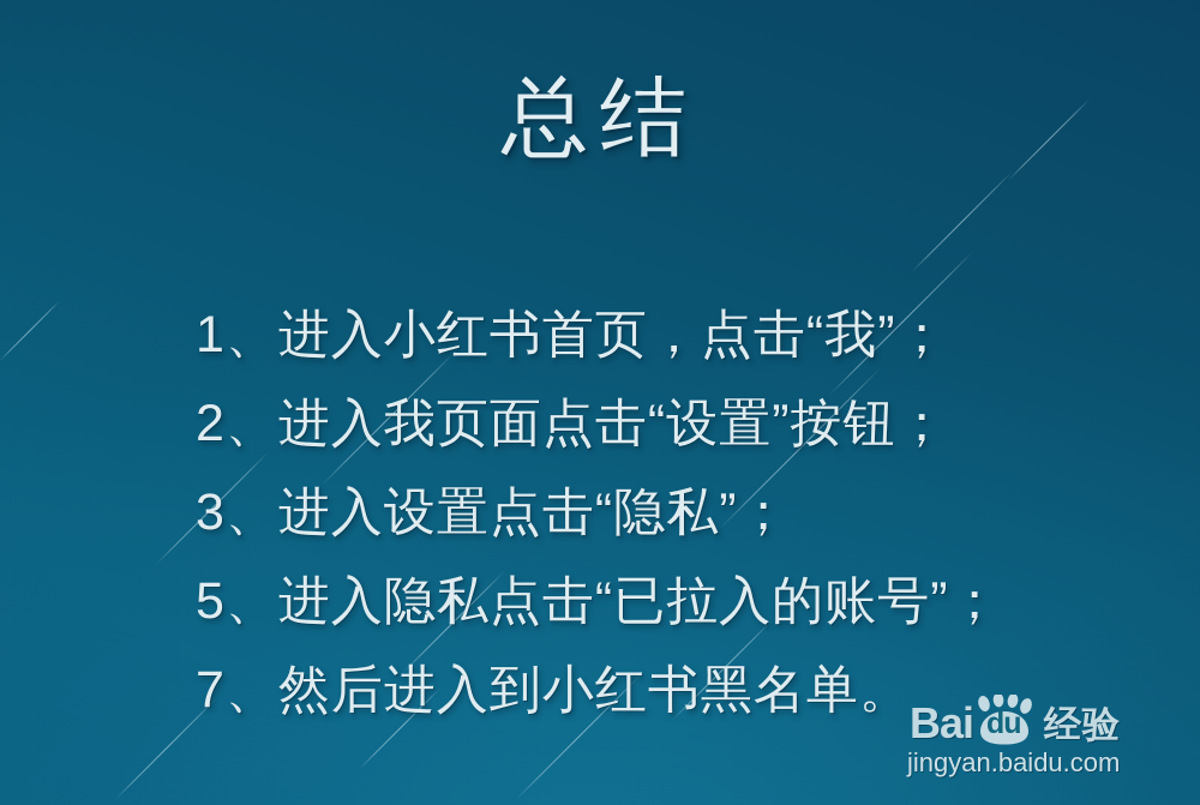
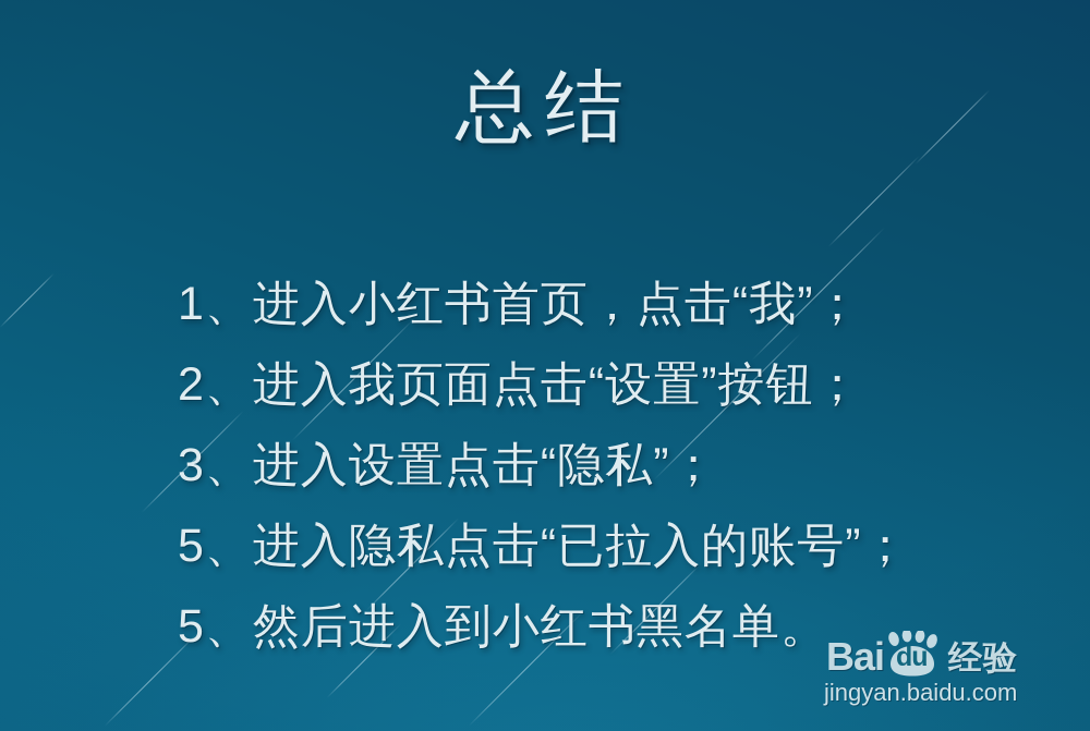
  总结
  1、进入小红书首页，点击“我”；
  2、进入我页面点击“设置”按钮；
  3、进入设置点击“隐私”；
  5、进入隐私点击“已拉入的账号”；
- 7、然后进入到小红书黑名单。
+ 5、然后进入到小红书黑名单。
  Bai
  du
  经验
  jingyan.baidu.com
